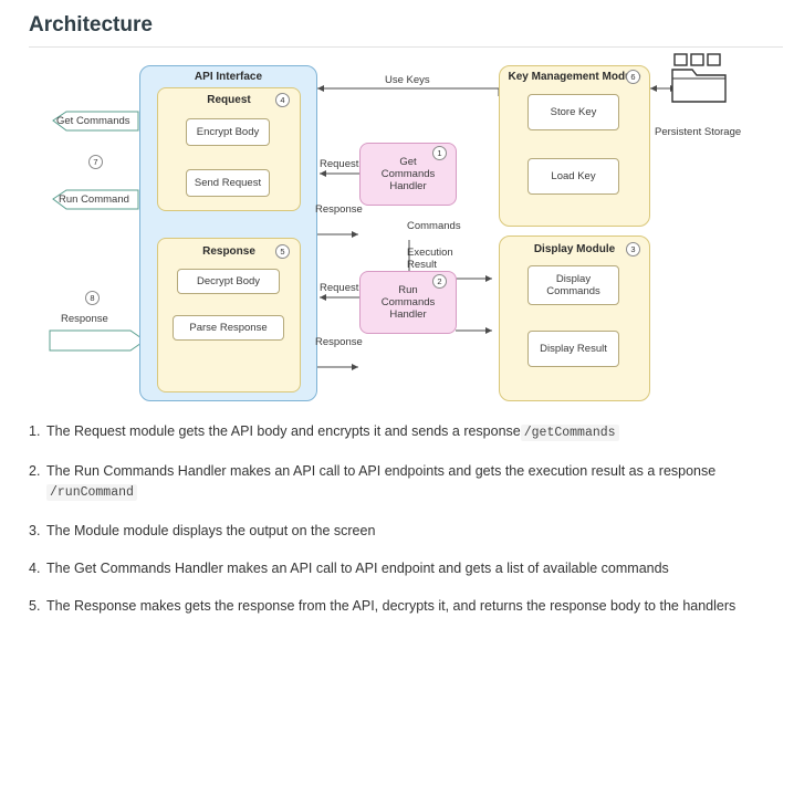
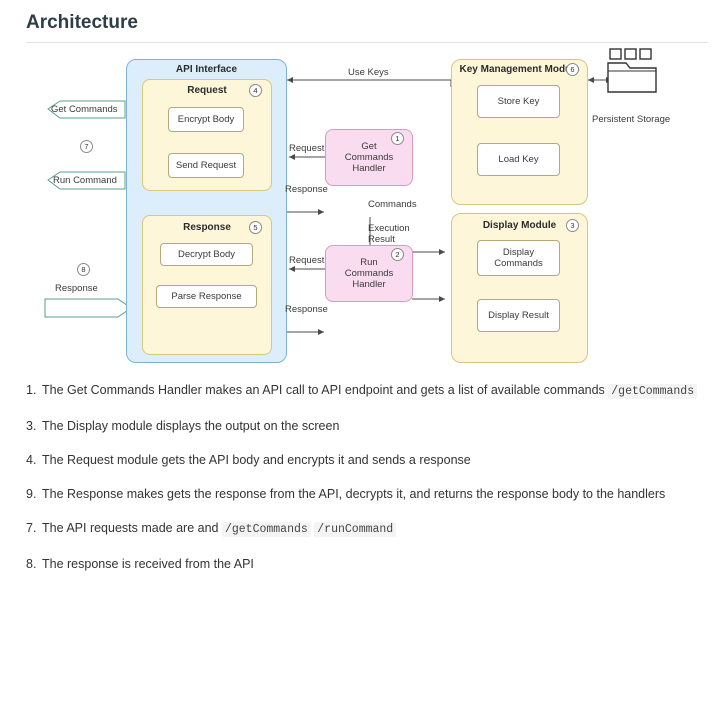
  Architecture
  API Interface
  Request
  4
  Encrypt Body
  Send Request
  Response
  5
  Decrypt Body
  Parse Response
  Get
  Commands
  Handler
  1
  Run
  Commands
  Handler
  2
  Key Management Mod
  6
  Store Key
  Load Key
  Display Module
  3
  Display
  Commands
  Display Result
  Persistent Storage
  Use Keys
  Request
  Response
  Request
  Response
  Commands
  Execution
  Result
  Get Commands
  Run Command
  Response
  7
  8
  1.
- The Request module gets the API body and encrypts it and sends a response /getCommands
+ The Get Commands Handler makes an API call to API endpoint and gets a list of available commands /getCommands
- 2.
- The Run Commands Handler makes an API call to API endpoints and gets the execution result as a response /runCommand
  3.
- The Module module displays the output on the screen
+ The Display module displays the output on the screen
  4.
- The Get Commands Handler makes an API call to API endpoint and gets a list of available commands
+ The Request module gets the API body and encrypts it and sends a response
- 5.
+ 9.
  The Response makes gets the response from the API, decrypts it, and returns the response body to the handlers
+ 7.
+ The API requests made are and /getCommands /runCommand
+ 8.
+ The response is received from the API
